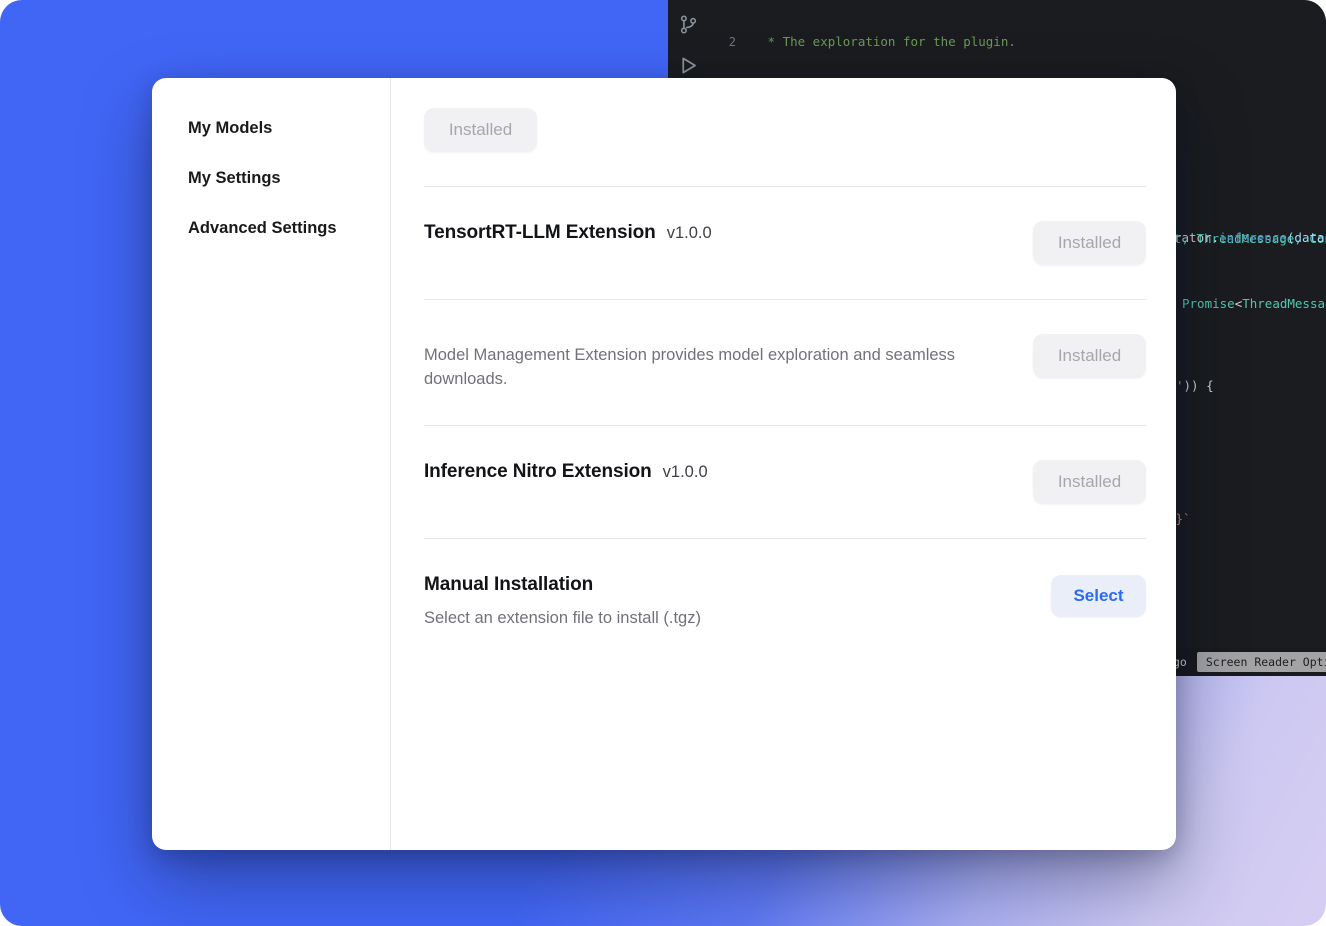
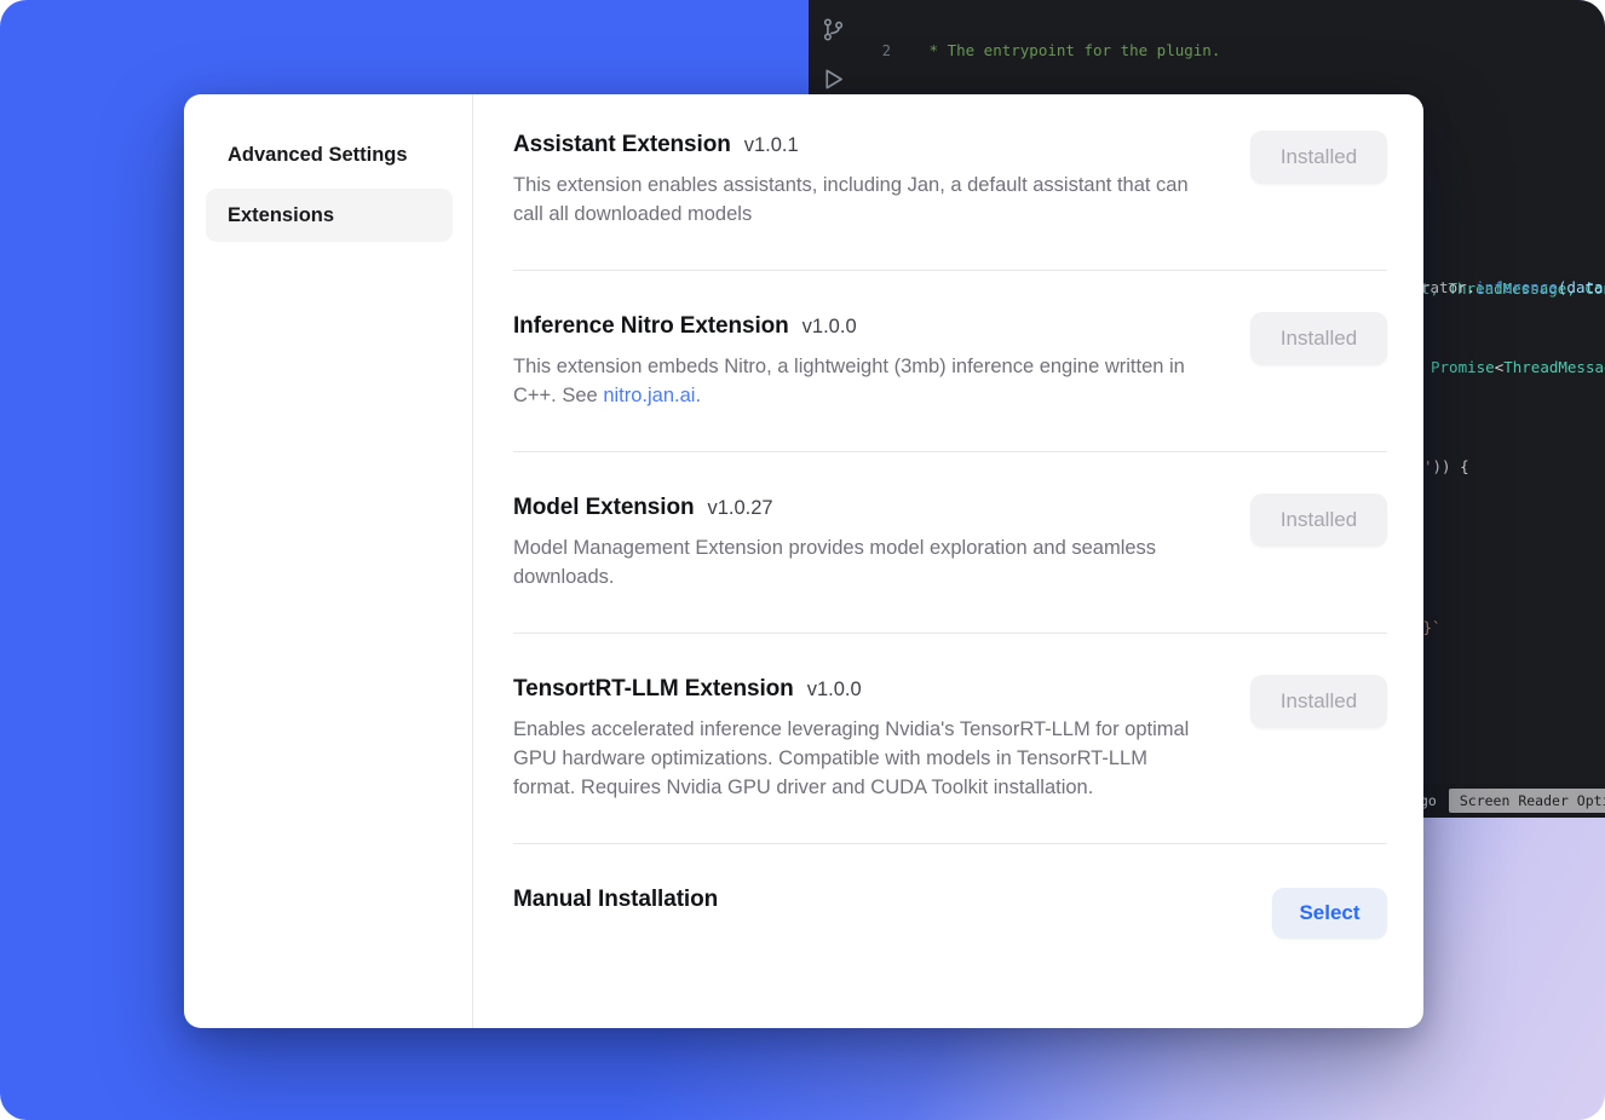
- 2 * The exploration for the plugin.
+ 2 * The entrypoint for the plugin.
  rator.inference(data
  Promise<ThreadMessa
  ')) {
  go
  Screen Reader Opt
- My Models
- My Settings
  Advanced Settings
+ Extensions
+ Assistant Extension
+ v1.0.1
+ This extension enables assistants, including Jan, a default assistant that can call all downloaded models
  Installed
- TensortRT-LLM Extension
+ Inference Nitro Extension
  v1.0.0
+ This extension embeds Nitro, a lightweight (3mb) inference engine written in C++. See nitro.jan.ai.
  Installed
+ Model Extension
+ v1.0.27
  Model Management Extension provides model exploration and seamless downloads.
  Installed
- Inference Nitro Extension
+ TensortRT-LLM Extension
  v1.0.0
+ Enables accelerated inference leveraging Nvidia's TensorRT-LLM for optimal GPU hardware optimizations. Compatible with models in TensorRT-LLM format. Requires Nvidia GPU driver and CUDA Toolkit installation.
  Installed
  Manual Installation
- Select an extension file to install (.tgz)
  Select
